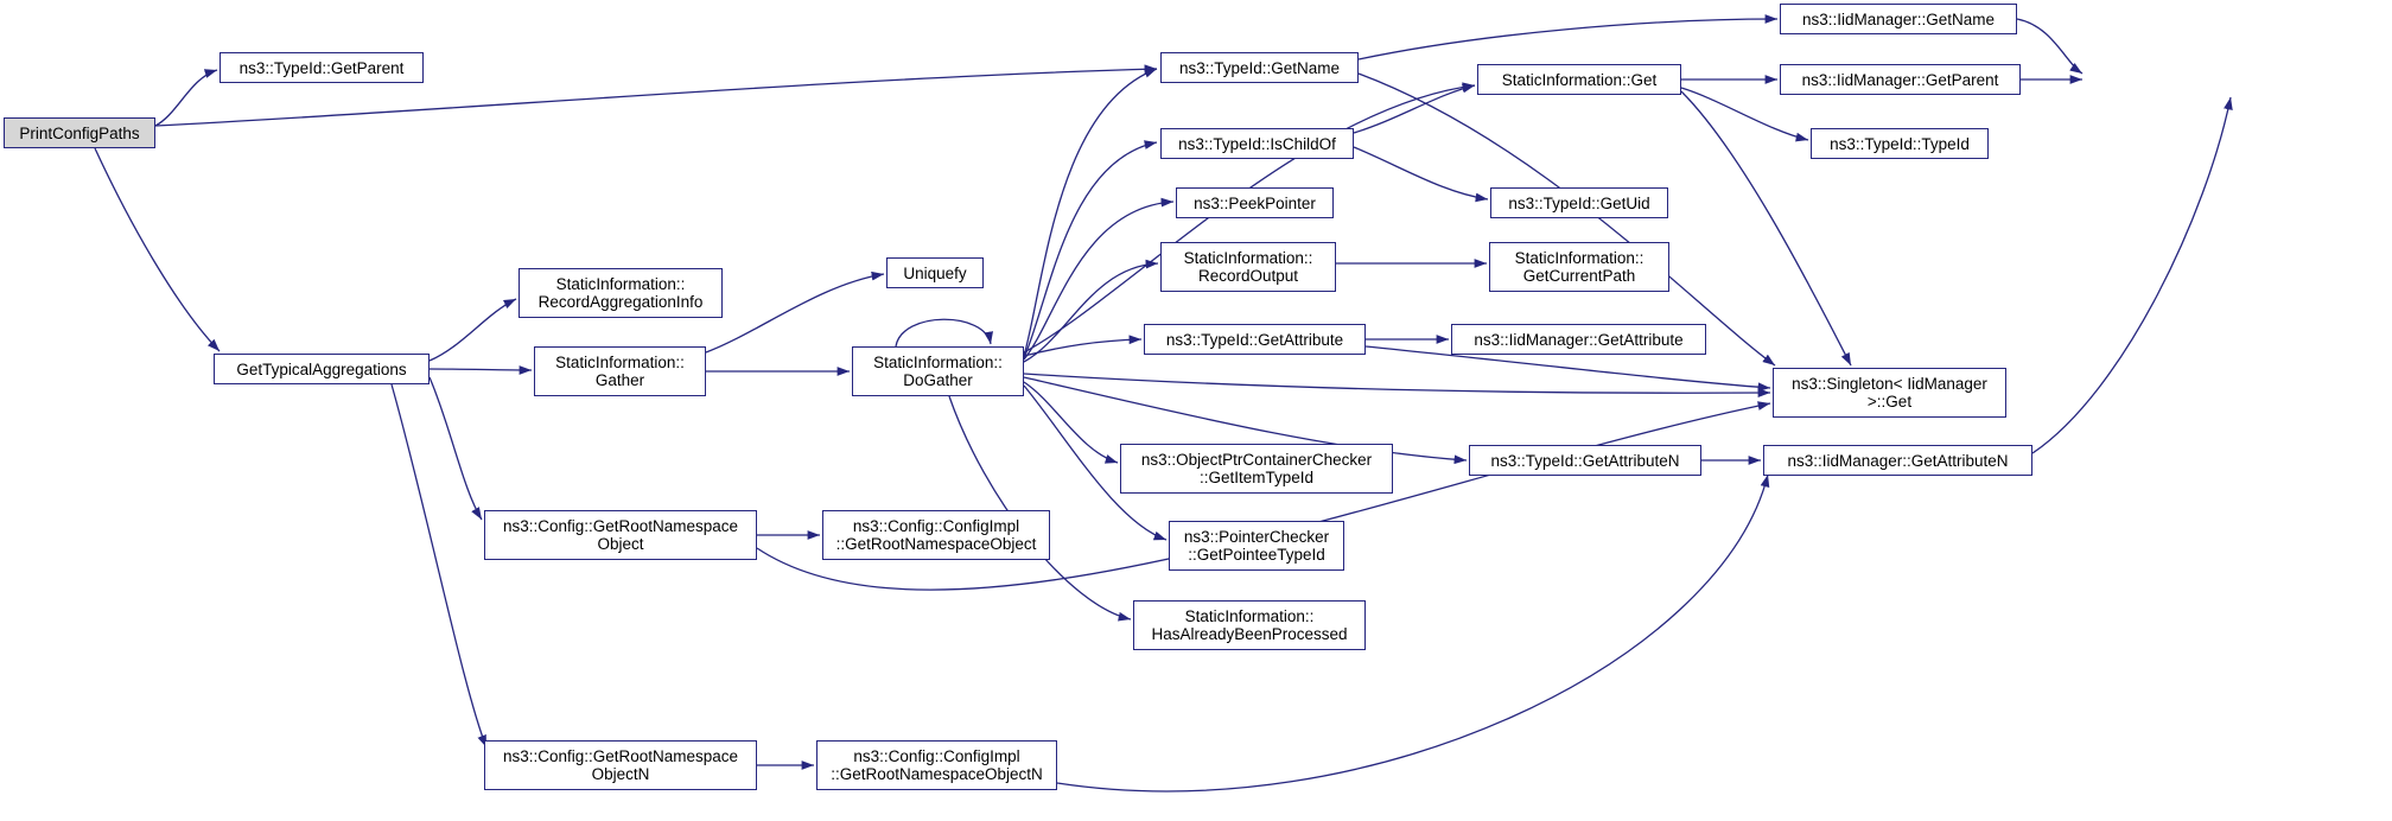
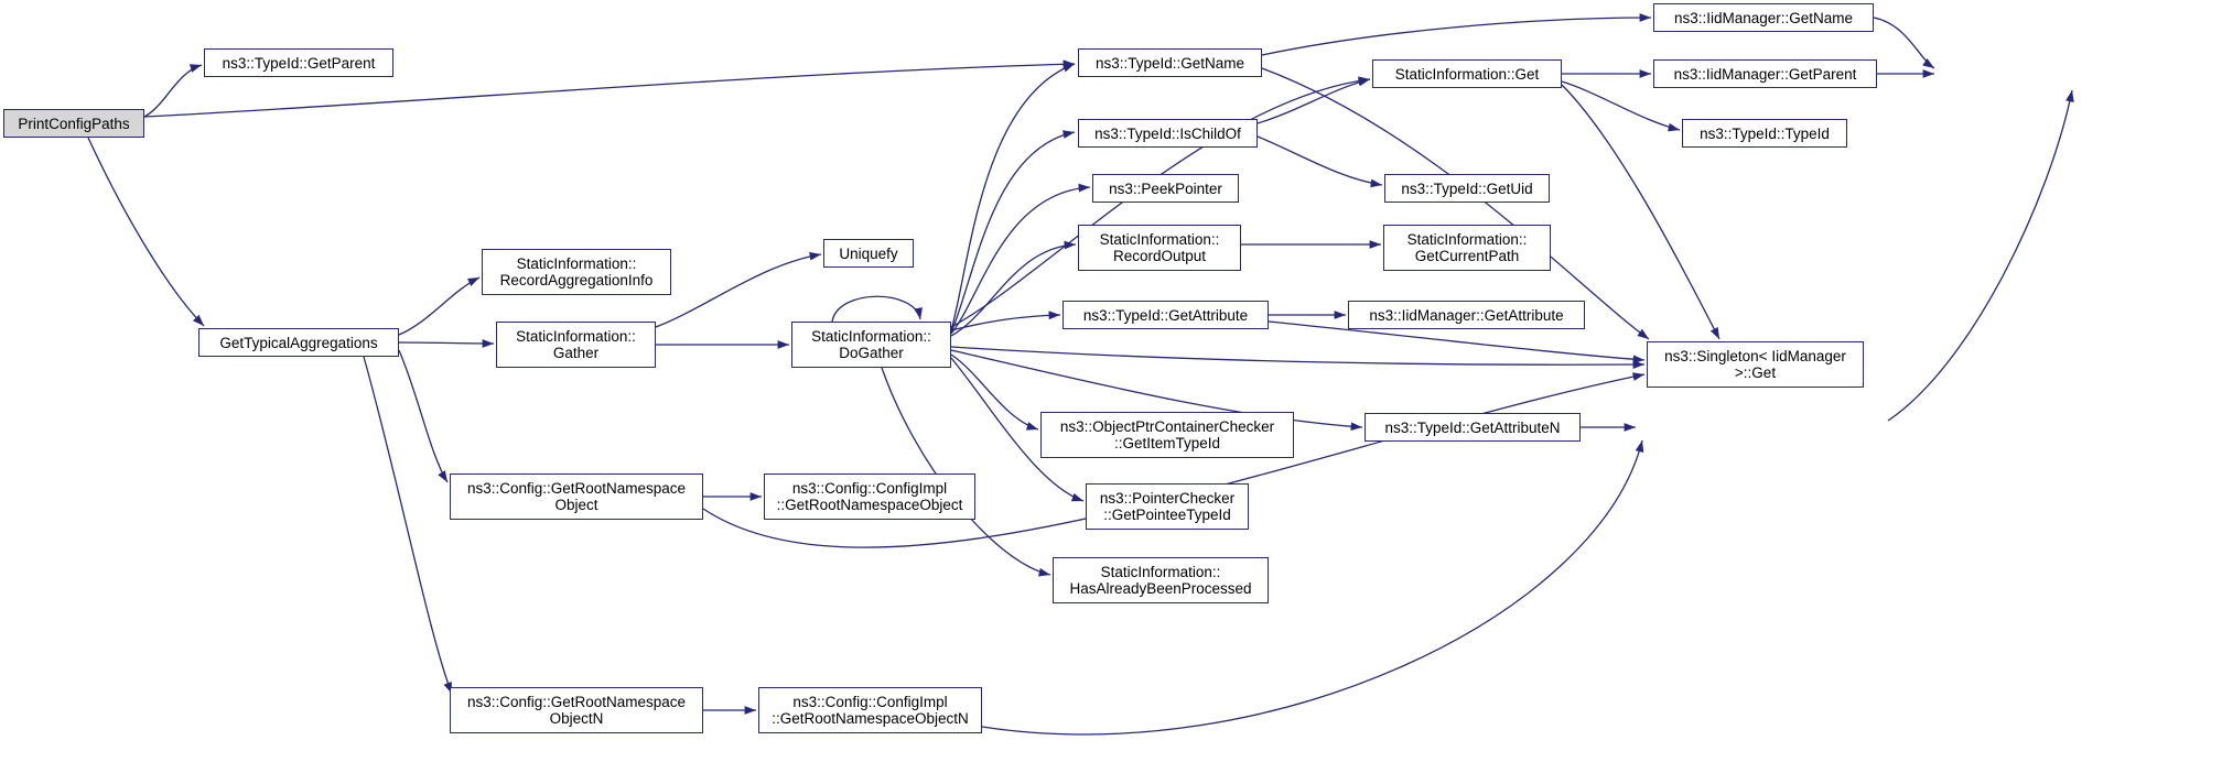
  PrintConfigPaths
  ns3::TypeId::GetParent
  GetTypicalAggregations
  StaticInformation::
  RecordAggregationInfo
  StaticInformation::
  Gather
  ns3::Config::GetRootNamespace
  Object
  ns3::Config::GetRootNamespace
  ObjectN
  ns3::Config::ConfigImpl
  ::GetRootNamespaceObject
  ns3::Config::ConfigImpl
  ::GetRootNamespaceObjectN
  Uniquefy
  StaticInformation::
  DoGather
  ns3::TypeId::GetName
  ns3::TypeId::IsChildOf
  ns3::PeekPointer
  StaticInformation::
  RecordOutput
  ns3::TypeId::GetAttribute
  ns3::ObjectPtrContainerChecker
  ::GetItemTypeId
  ns3::PointerChecker
  ::GetPointeeTypeId
  StaticInformation::
  HasAlreadyBeenProcessed
  StaticInformation::Get
  ns3::TypeId::GetUid
  StaticInformation::
  GetCurrentPath
  ns3::IidManager::GetAttribute
  ns3::TypeId::GetAttributeN
  ns3::IidManager::GetName
  ns3::IidManager::GetParent
  ns3::TypeId::TypeId
  ns3::Singleton< IidManager
  >::Get
- ns3::IidManager::GetAttributeN
